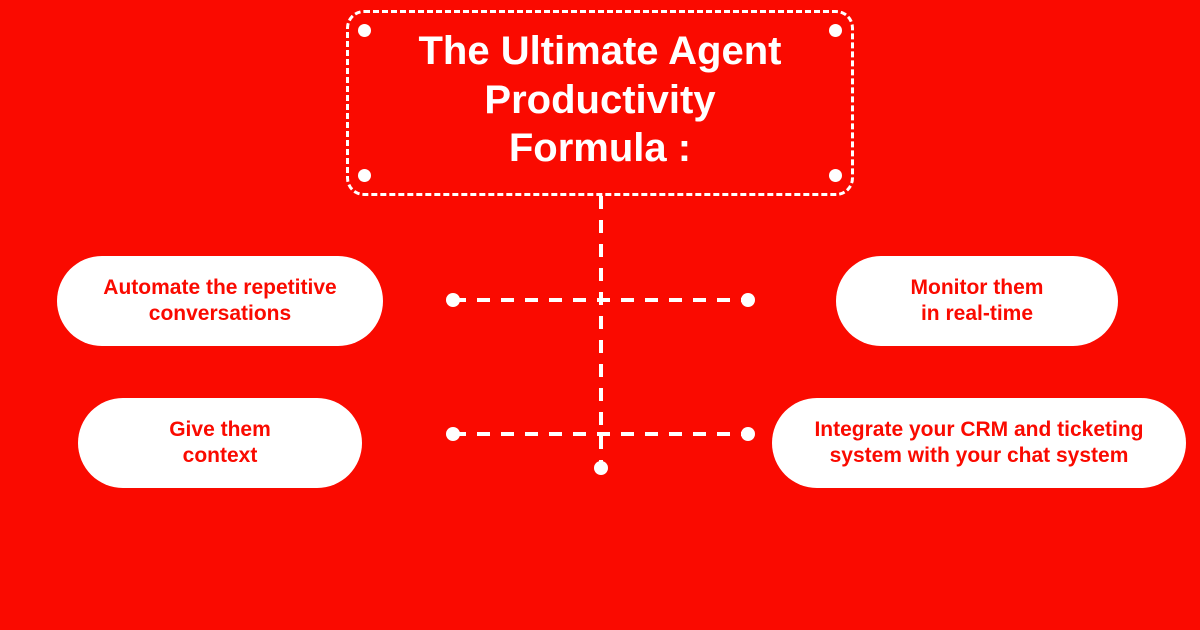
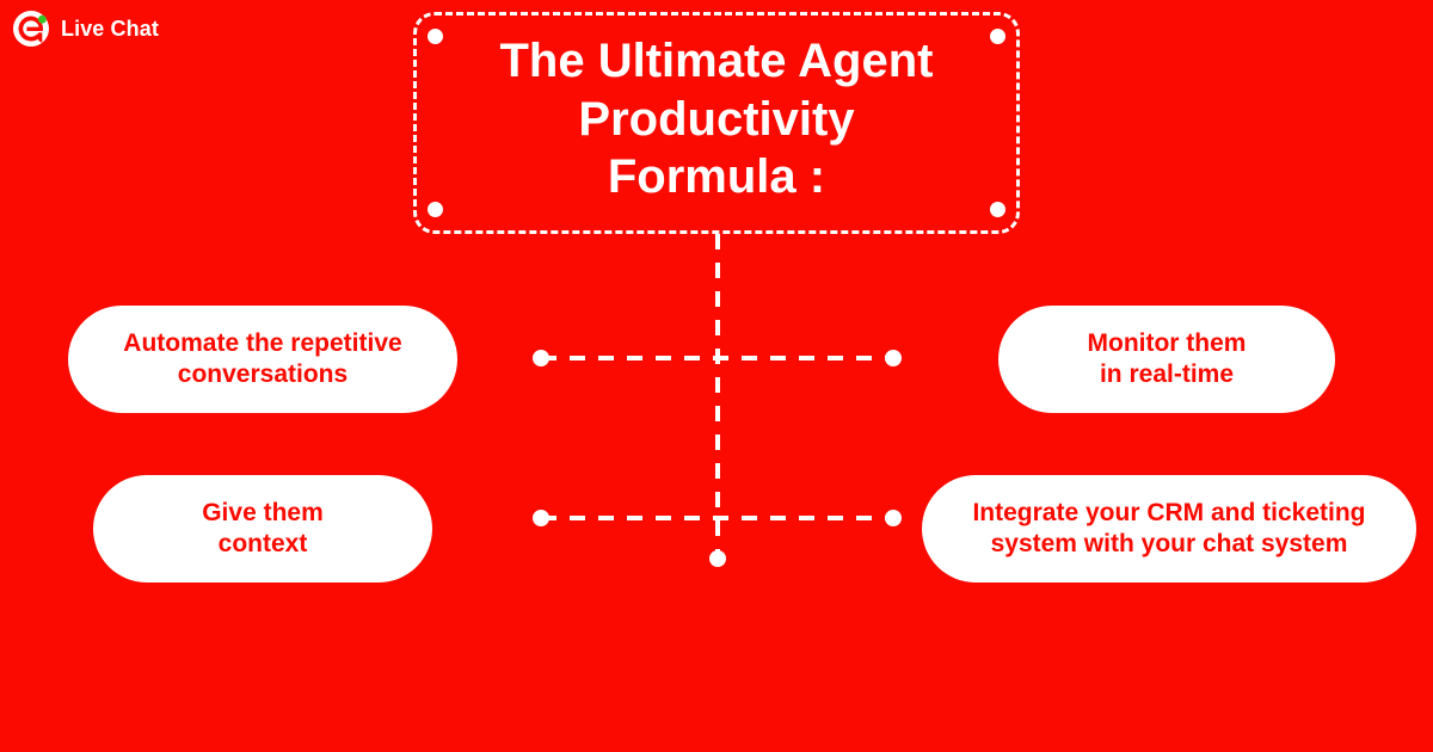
+ Live Chat
  The Ultimate Agent
  Productivity
  Formula :
  Automate the repetitive
  conversations
  Monitor them
  in real-time
  Give them
  context
  Integrate your CRM and ticketing
  system with your chat system
